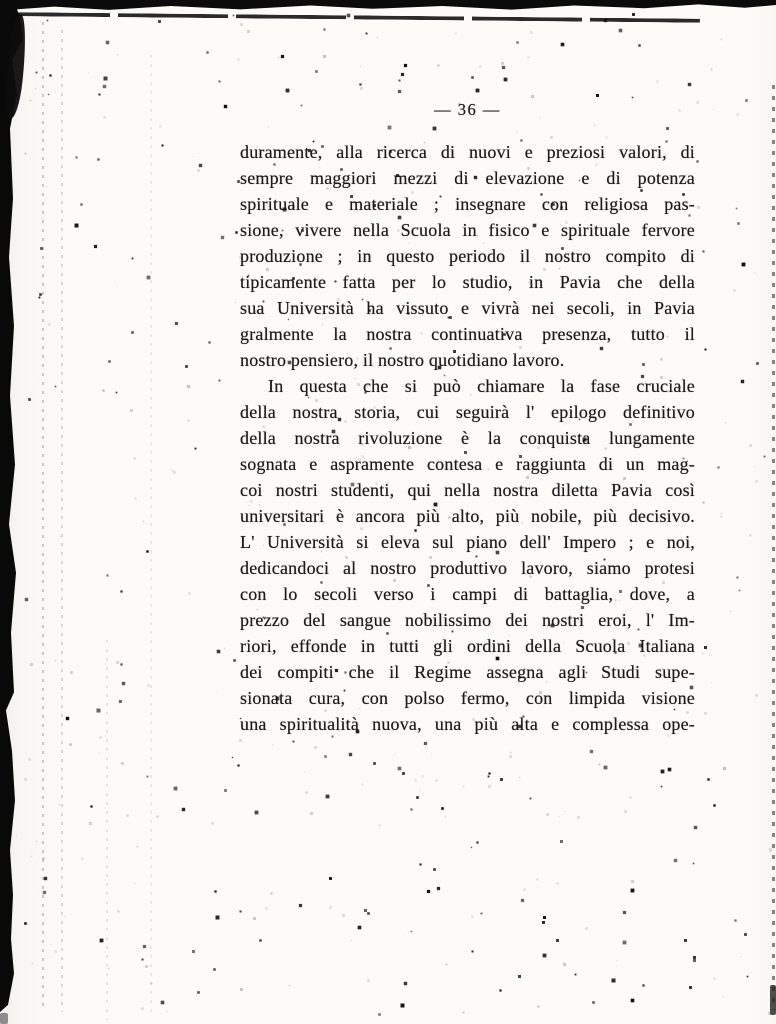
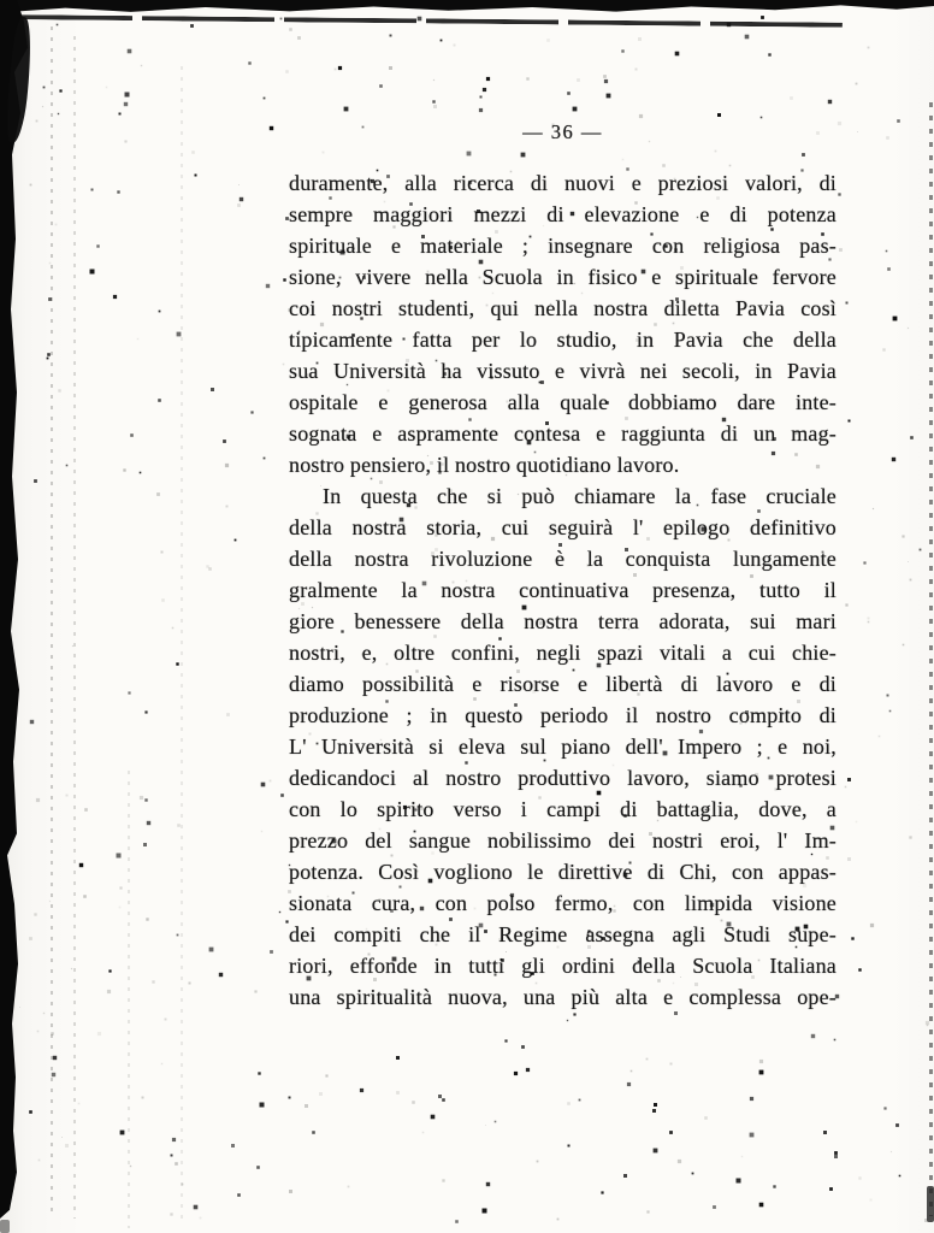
  — 36 —
  duramente, alla ricerca di nuovi e preziosi valori, di
  sempre maggiori mezzi di elevazione e di potenza
  spirituale e materiale ; insegnare con religiosa pas-
  sione, vivere nella Scuola in fisico e spirituale fervore
- produzione ; in questo periodo il nostro compito di
+ coi nostri studenti, qui nella nostra diletta Pavia così
  tipicamente fatta per lo studio, in Pavia che della
  sua Università ha vissuto e vivrà nei secoli, in Pavia
+ ospitale e generosa alla quale dobbiamo dare inte-
- gralmente la nostra continuativa presenza, tutto il
+ sognata e aspramente contesa e raggiunta di un mag-
  nostro pensiero, il nostro quotidiano lavoro.
  In questa che si può chiamare la fase cruciale
  della nostra storia, cui seguirà l' epilogo definitivo
  della nostra rivoluzione è la conquista lungamente
- sognata e aspramente contesa e raggiunta di un mag-
+ gralmente la nostra continuativa presenza, tutto il
+ giore benessere della nostra terra adorata, sui mari
+ nostri, e, oltre confini, negli spazi vitali a cui chie-
+ diamo possibilità e risorse e libertà di lavoro e di
- coi nostri studenti, qui nella nostra diletta Pavia così
+ produzione ; in questo periodo il nostro compito di
- universitari è ancora più alto, più nobile, più decisivo.
  L' Università si eleva sul piano dell' Impero ; e noi,
  dedicandoci al nostro produttivo lavoro, siamo protesi
- con lo secoli verso i campi di battaglia, dove, a
+ con lo spirito verso i campi di battaglia, dove, a
  prezzo del sangue nobilissimo dei nostri eroi, l' Im-
+ potenza. Così vogliono le direttive di Chi, con appas-
- riori, effonde in tutti gli ordini della Scuola Italiana
+ sionata cura, con polso fermo, con limpida visione
  dei compiti che il Regime assegna agli Studi supe-
- sionata cura, con polso fermo, con limpida visione
+ riori, effonde in tutti gli ordini della Scuola Italiana
  una spiritualità nuova, una più alta e complessa ope-
